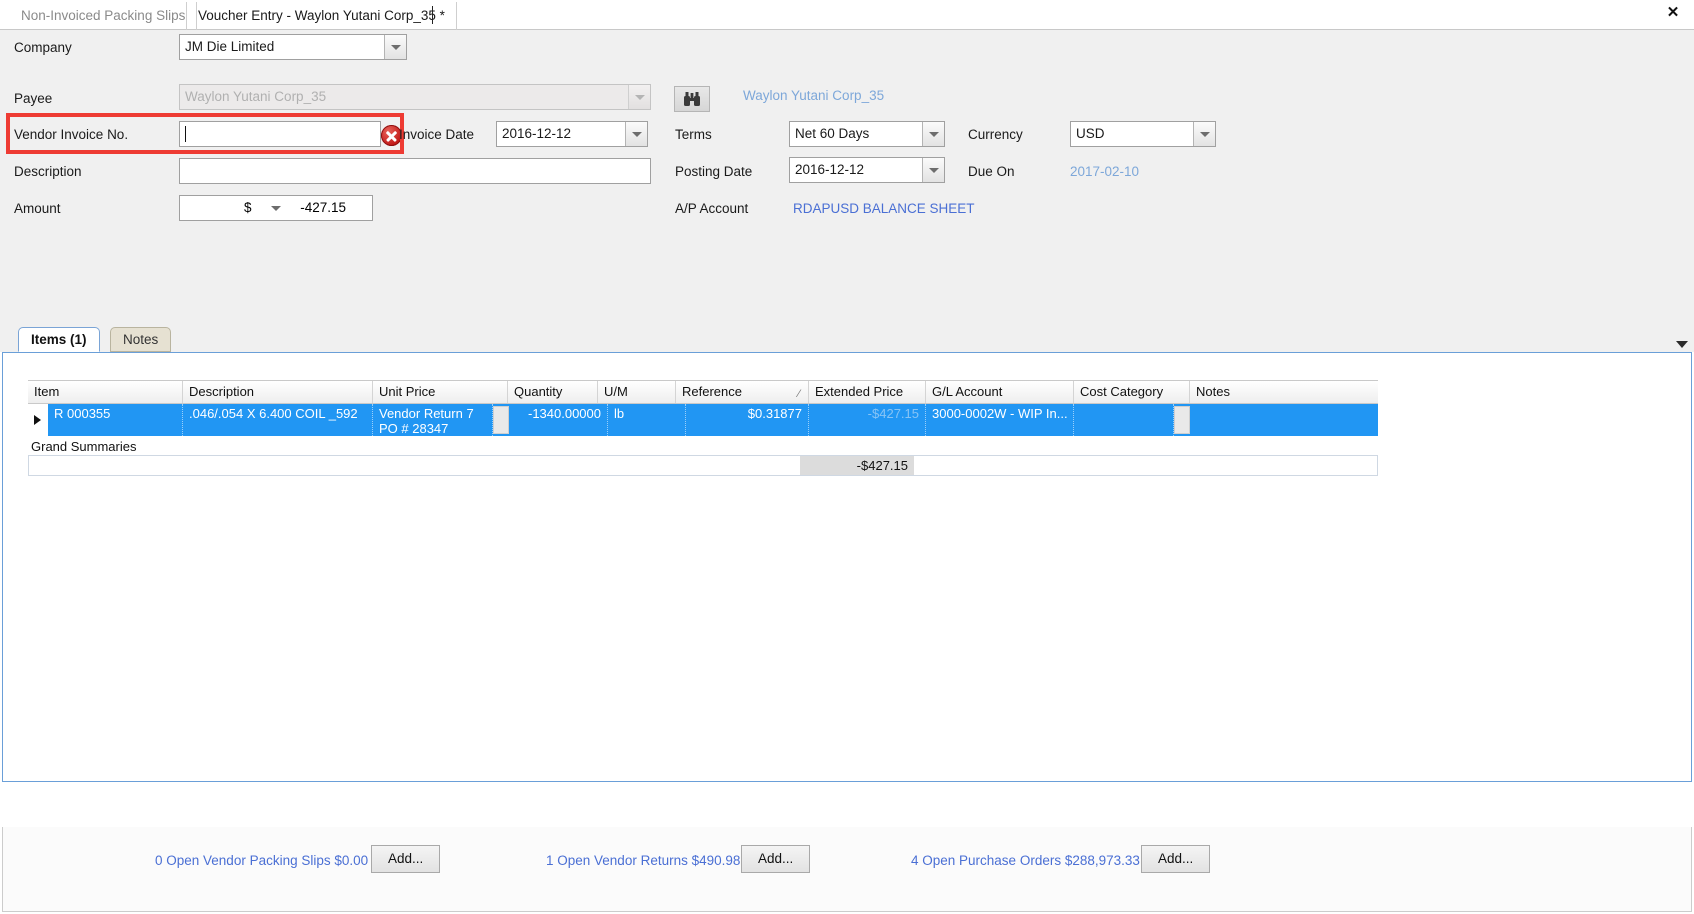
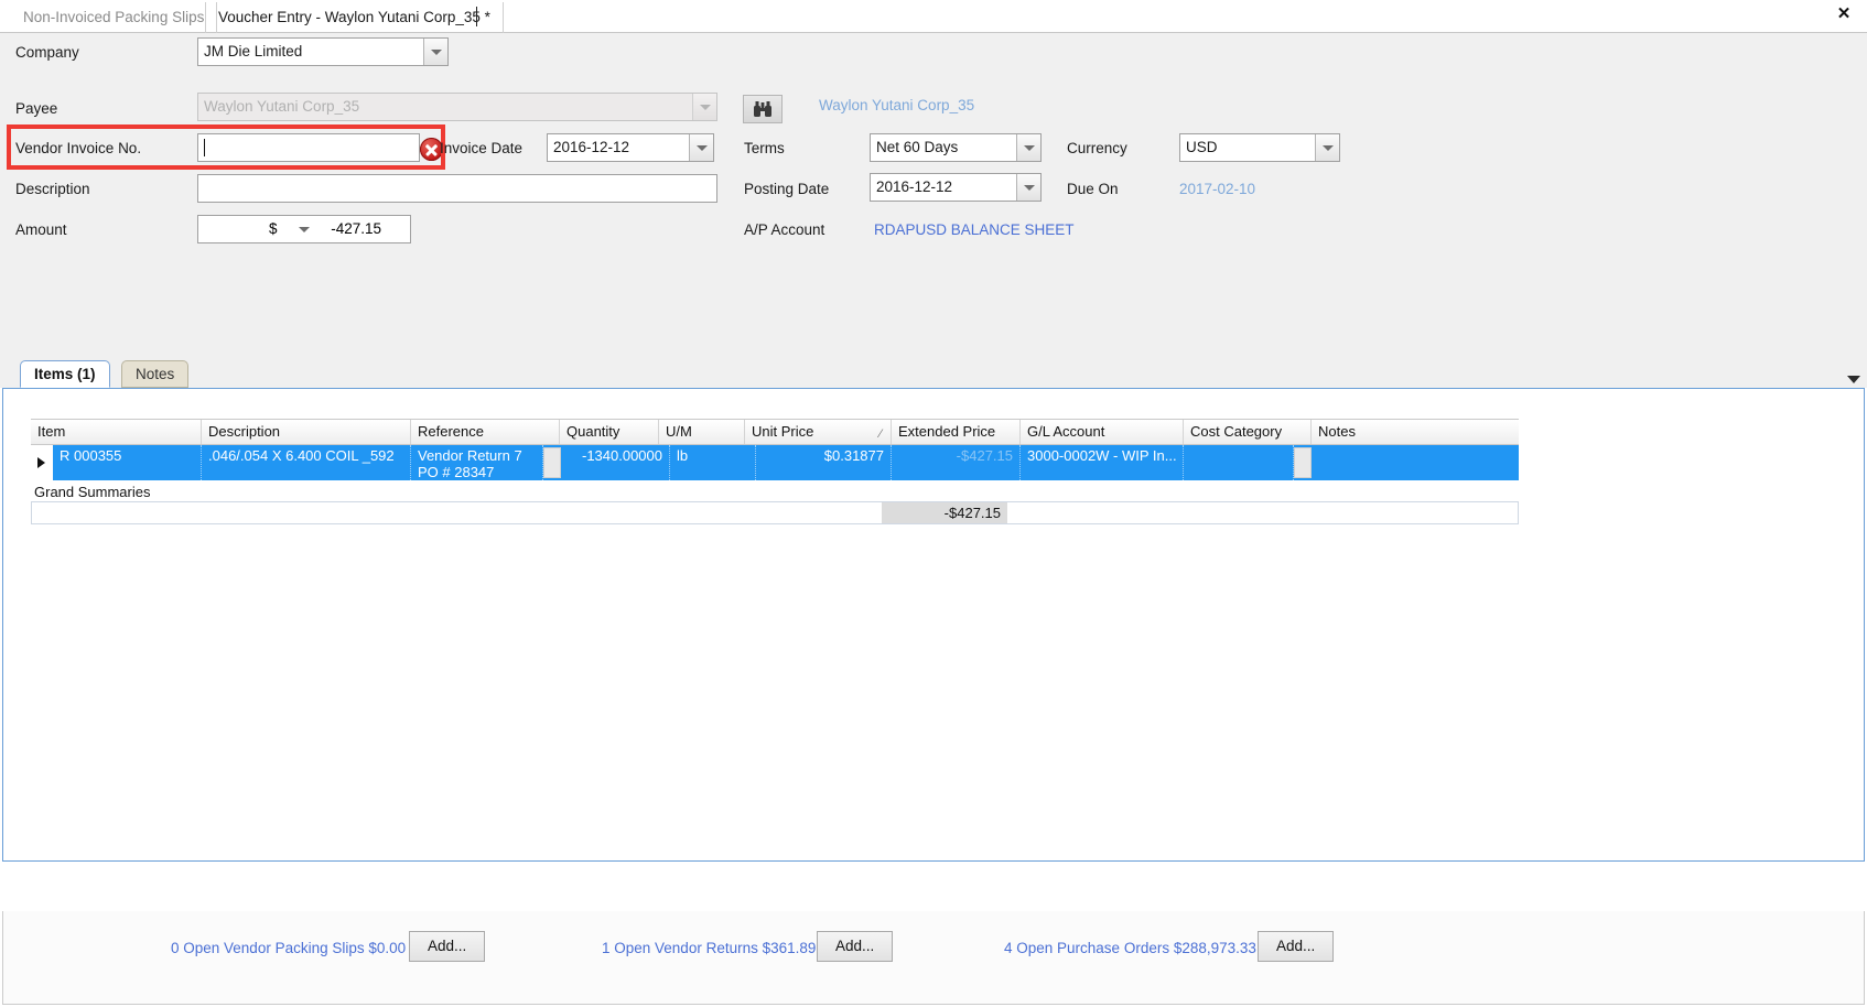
  Non-Invoiced Packing Slips
  Voucher Entry - Waylon Yutani Corp_3 *
  ✕
  Company
  JM Die Limited
  Payee
  Waylon Yutani Corp_35
  Waylon Yutani Corp_35
  Vendor Invoice No.
  Invoice Date
  2016-12-12
  Description
  Amount
  $
  -427.15
  Terms
  Net 60 Days
  Posting Date
  2016-12-12
  A/P Account
  RDAPUSD BALANCE SHEET
  Currency
  USD
  Due On
  2017-02-10
  Items (1)
  Notes
  Item
  Description
- Unit Price
+ Reference
  Quantity
  U/M
- Reference
+ Unit Price
  ⁄
  Extended Price
  G/L Account
  Cost Category
  Notes
  R 000355
  .046/.054 X 6.400 COIL _592
  Vendor Return 7
  PO # 28347
  -1340.00000
  lb
  $0.31877
  -$427.15
  3000-0002W - WIP In...
  Grand Summaries
  -$427.15
  0 Open Vendor Packing Slips $0.00
  Add...
- 1 Open Vendor Returns $490.98
+ 1 Open Vendor Returns $361.89
  Add...
  4 Open Purchase Orders $288,973.33
  Add...
